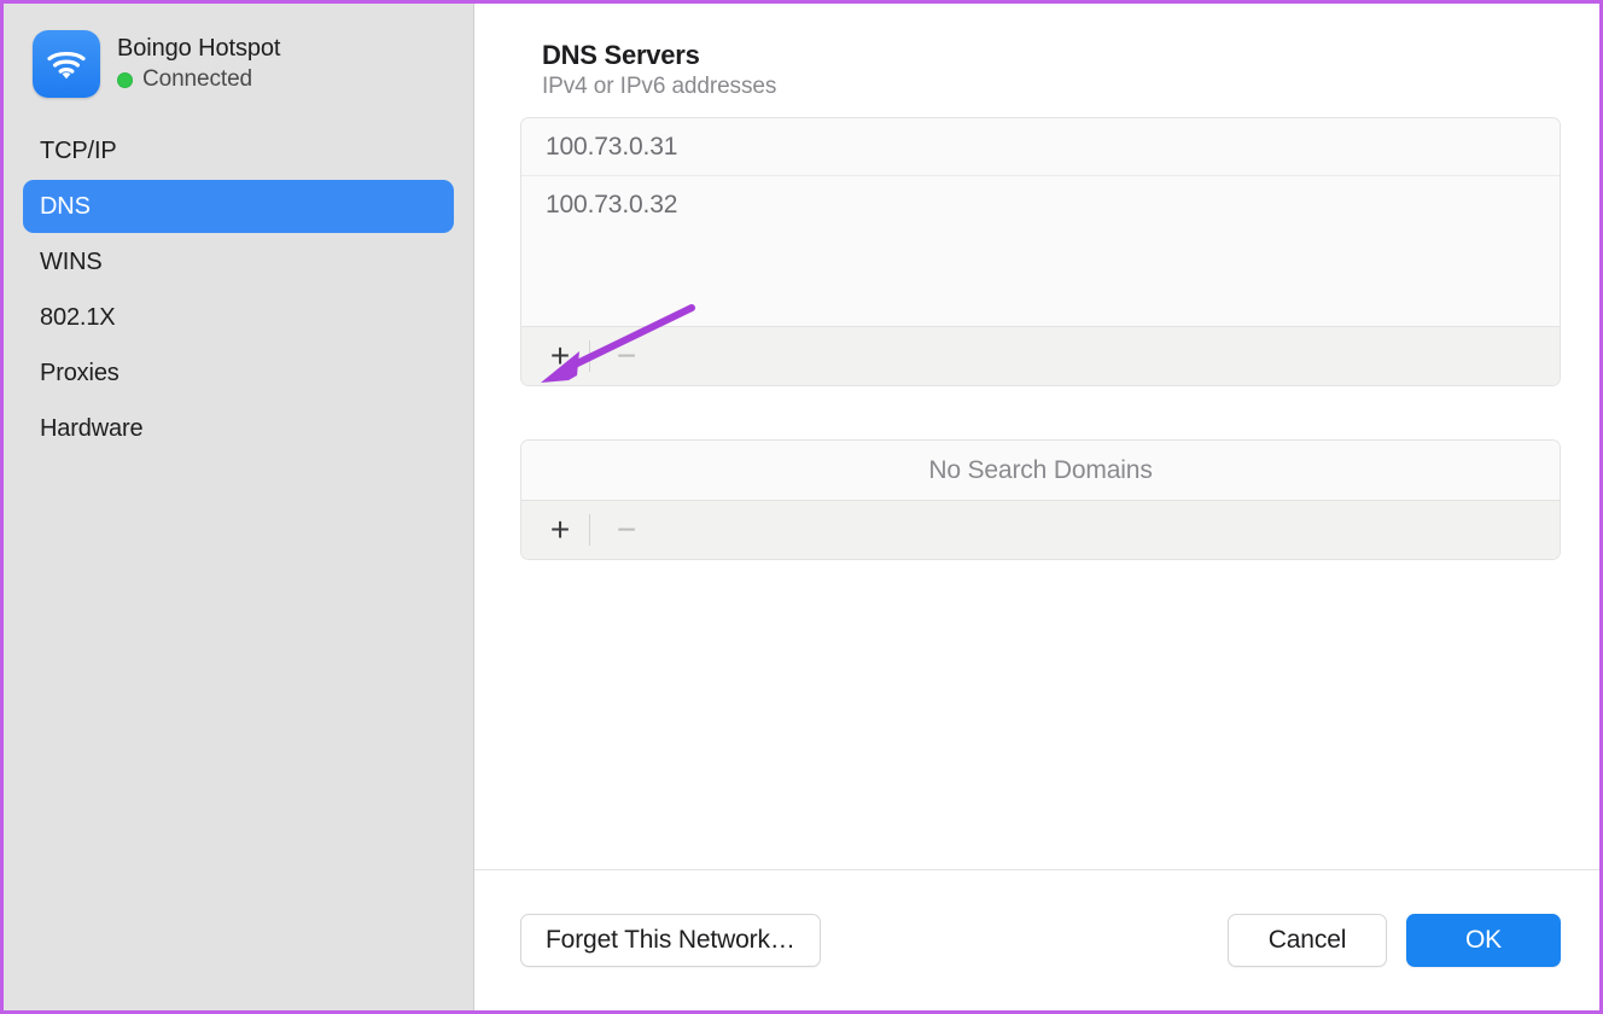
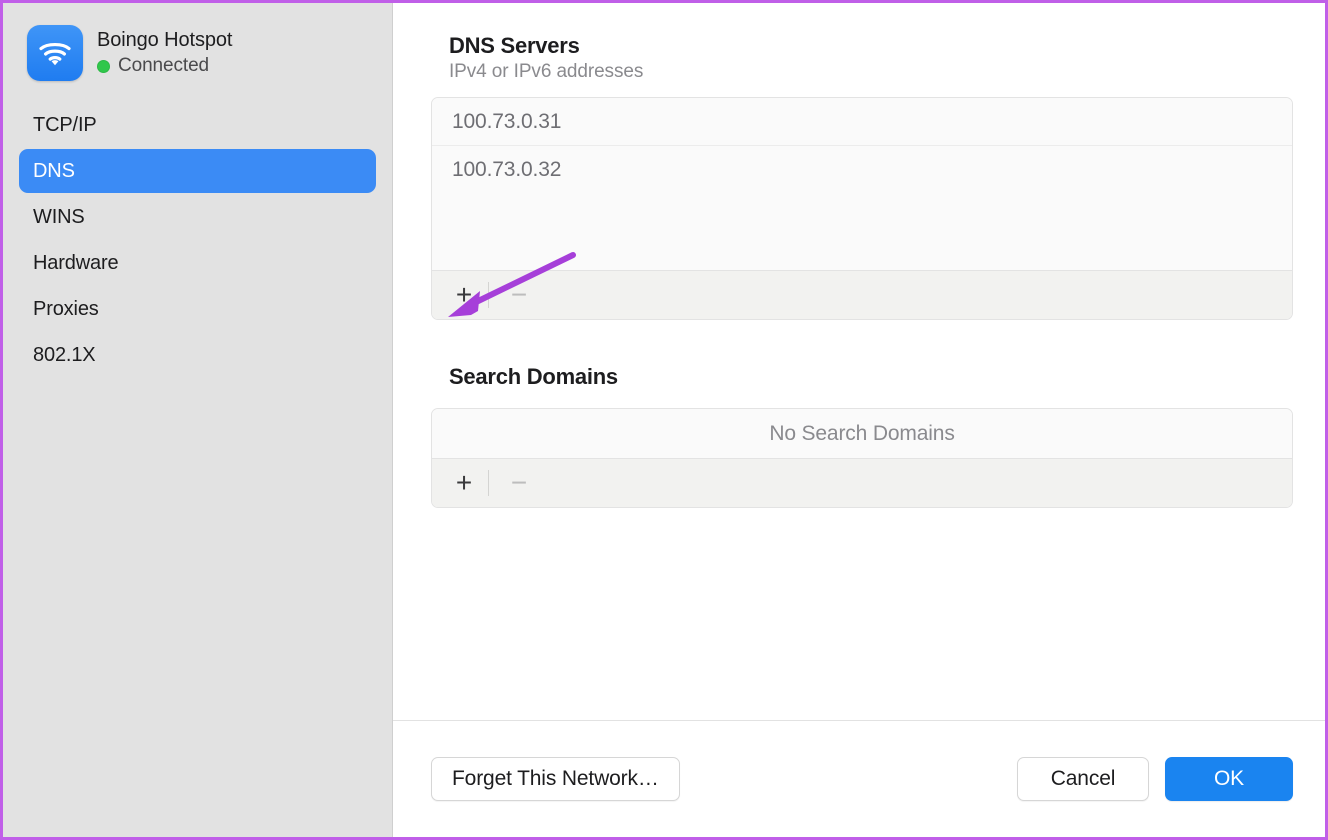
  Boingo Hotspot
  Connected
  TCP/IP
  DNS
  WINS
- 802.1X
+ Hardware
  Proxies
- Hardware
+ 802.1X
  DNS Servers
  IPv4 or IPv6 addresses
  100.73.0.31
  100.73.0.32
  +
  −
+ Search Domains
  No Search Domains
  +
  −
  Forget This Network…
  Cancel
  OK
